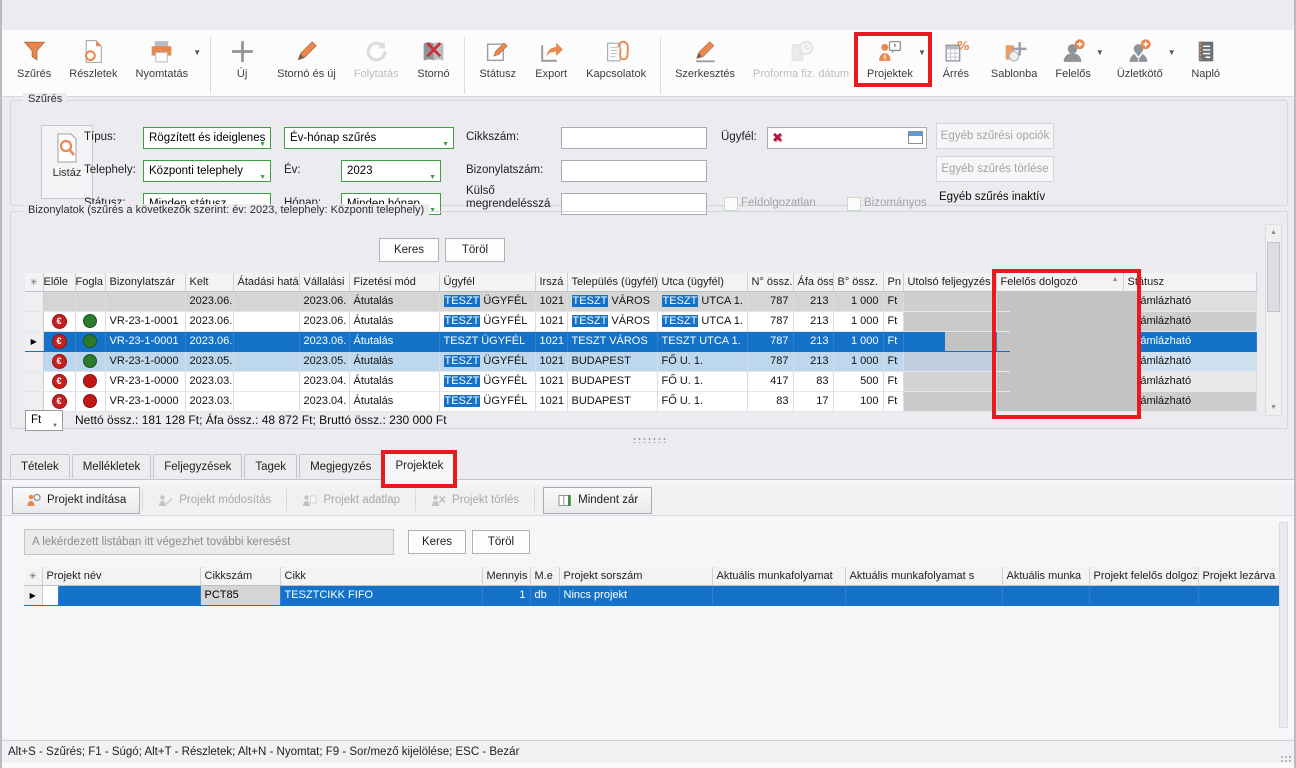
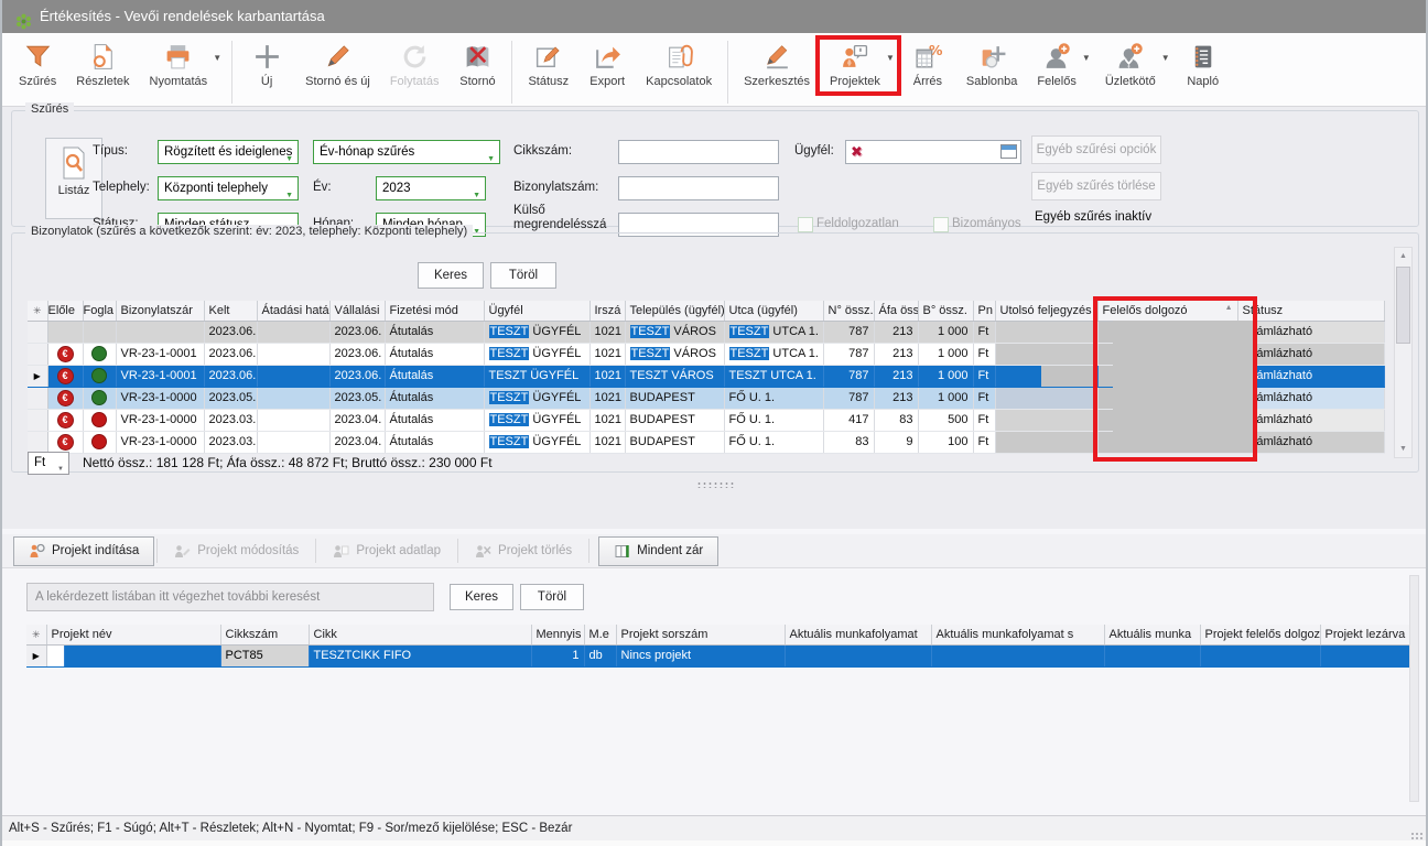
+ Értékesítés - Vevői rendelések karbantartása
  Szűrés
  Részletek
  Nyomtatás
  ▼
  Új
  Stornó és új
  Folytatás
  Stornó
  Státusz
  Export
  Kapcsolatok
  Szerkesztés
- Proforma fiz. dátum
  Projektek
  ▼
  %
  Árrés
  Sablonba
  Felelős
  ▼
  Üzletkötő
  ▼
  Napló
  Szűrés
  Listáz
  Típus:
  Rögzített és ideiglenes
  Telephely:
  Központi telephely
  Státusz:
  Év-hónap szűrés
  Év:
  2023
  Hónap:
  Cikkszám:
  Bizonylatszám:
  Külső megrendelésszá
  Ügyfél:
  ✖
  Feldolgozatlan
  Bizományos
  Egyéb szűrési opciók
  Egyéb szűrés törlése
  Egyéb szűrés inaktív
  Bizonylatok (szűrés a következők szerint: év: 2023, telephely: Központi telephely)
  Keres
  Töröl
  ✳	Előle	Fogla	Bizonylatszár	Kelt	Átadási hatá	Vállalási	Fizetési mód	Ügyfél	Irszá	Település (ügyfél)	Utca (ügyfél)	N° össz.	Áfa öss	B° össz.	Pn	Utolsó feljegyzés	Felelős dolgozó	Státusz
  				2023.06.		2023.06.	Átutalás	TESZT ÜGYFÉL	1021	TESZT VÁROS	TESZT UTCA 1.	787	213	1 000	Ft			zámlázható
  	€		VR-23-1-0001	2023.06.		2023.06.	Átutalás	TESZT ÜGYFÉL	1021	TESZT VÁROS	TESZT UTCA 1.	787	213	1 000	Ft			zámlázható
  ▶	€		VR-23-1-0001	2023.06.		2023.06.	Átutalás	TESZT ÜGYFÉL	1021	TESZT VÁROS	TESZT UTCA 1.	787	213	1 000	Ft			zámlázható
  	€		VR-23-1-0000	2023.05.		2023.05.	Átutalás	TESZT ÜGYFÉL	1021	BUDAPEST	FŐ U. 1.	787	213	1 000	Ft			zámlázható
  	€		VR-23-1-0000	2023.03.		2023.04.	Átutalás	TESZT ÜGYFÉL	1021	BUDAPEST	FŐ U. 1.	417	83	500	Ft			zámlázható
- 	€		VR-23-1-0000	2023.03.		2023.04.	Átutalás	TESZT ÜGYFÉL	1021	BUDAPEST	FŐ U. 1.	83	17	100	Ft			zámlázható
+ 	€		VR-23-1-0000	2023.03.		2023.04.	Átutalás	TESZT ÜGYFÉL	1021	BUDAPEST	FŐ U. 1.	83	9	100	Ft			zámlázható
  Ft
  Nettó össz.: 181 128 Ft; Áfa össz.: 48 872 Ft; Bruttó össz.: 230 000 Ft
- Tételek Mellékletek Feljegyzések Tagek Megjegyzés Projektek
  Projekt indítása
  Projekt módosítás
  Projekt adatlap
  Projekt törlés
  Mindent zár
  A lekérdezett listában itt végezhet további keresést
  Keres
  Töröl
  ✳	Projekt név	Cikkszám	Cikk	Mennyis	M.e	Projekt sorszám	Aktuális munkafolyamat	Aktuális munkafolyamat s	Aktuális munka	Projekt felelős dolgoz	Projekt lezárva
  ▶			PCT85	TESZTCIKK FIFO	1	db	Nincs projekt
  Alt+S - Szűrés; F1 - Súgó; Alt+T - Részletek; Alt+N - Nyomtat; F9 - Sor/mező kijelölése; ESC - Bezár
